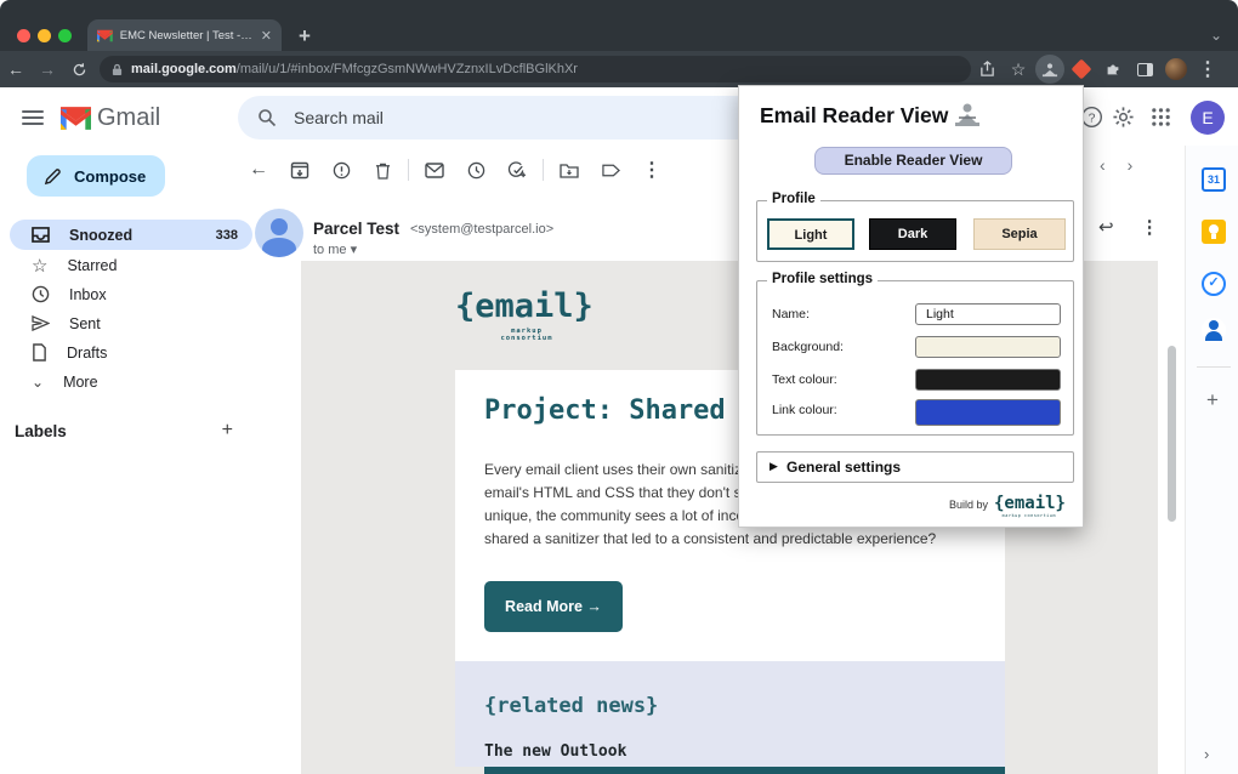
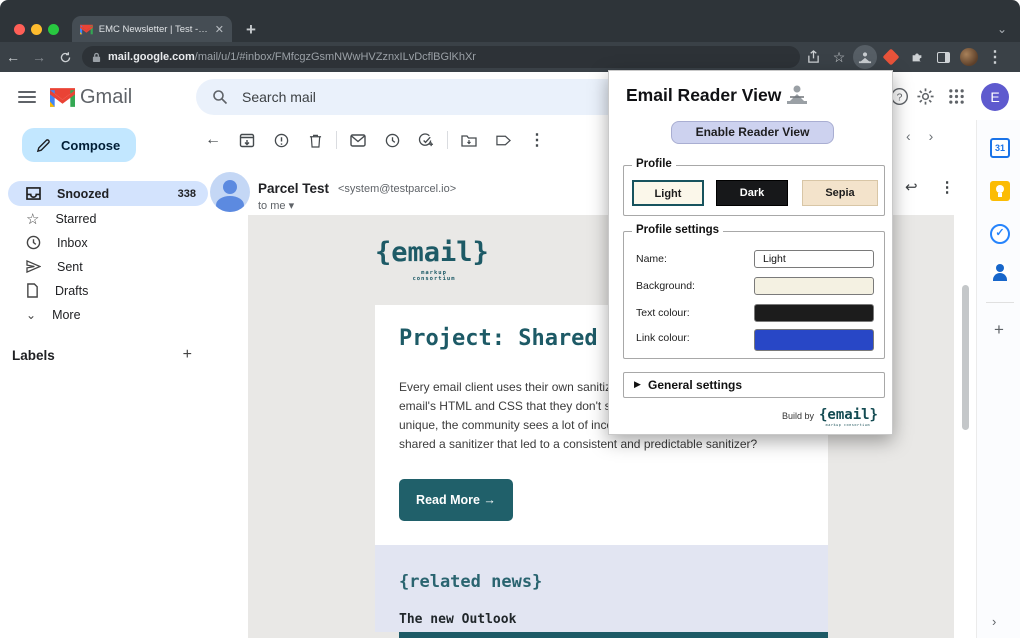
  EMC Newsletter | Test - e
  ✕
  +
  ⌄
  ←
  →
  mail.google.com/mail/u/1/#inbox/FMfcgzGsmNWwHVZznxILvDcflBGlKhXr
  ☆
  ⋮
  Gmail
  Search mail
  ?
  E
  Compose
  Snoozed
  338
  ☆
  Starred
  Inbox
  Sent
  Drafts
  ⌄
  More
  Labels
  +
  ←
  ⋮
  ‹›
  Parcel Test
  <system@testparcel.io>
  to me ▾
  ↩
  ⋮
  {email}
  Project: Shared
  Every email client uses their own saniti
  email's HTML and CSS that they don't
  unique, the community sees a lot of inc
- shared a sanitizer that led to a consistent and predictable experience?
+ shared a sanitizer that led to a consistent and predictable sanitizer?
  Read More →
  {related news}
  The new Outlook
  31
  ✓
  +
  ›
  Email Reader View
  Enable Reader View
  Profile
  Light
  Dark
  Sepia
  Profile settings
  Name:
  Light
  Background:
  Text colour:
  Link colour:
  ▶
  General settings
  Build by
  {email}
